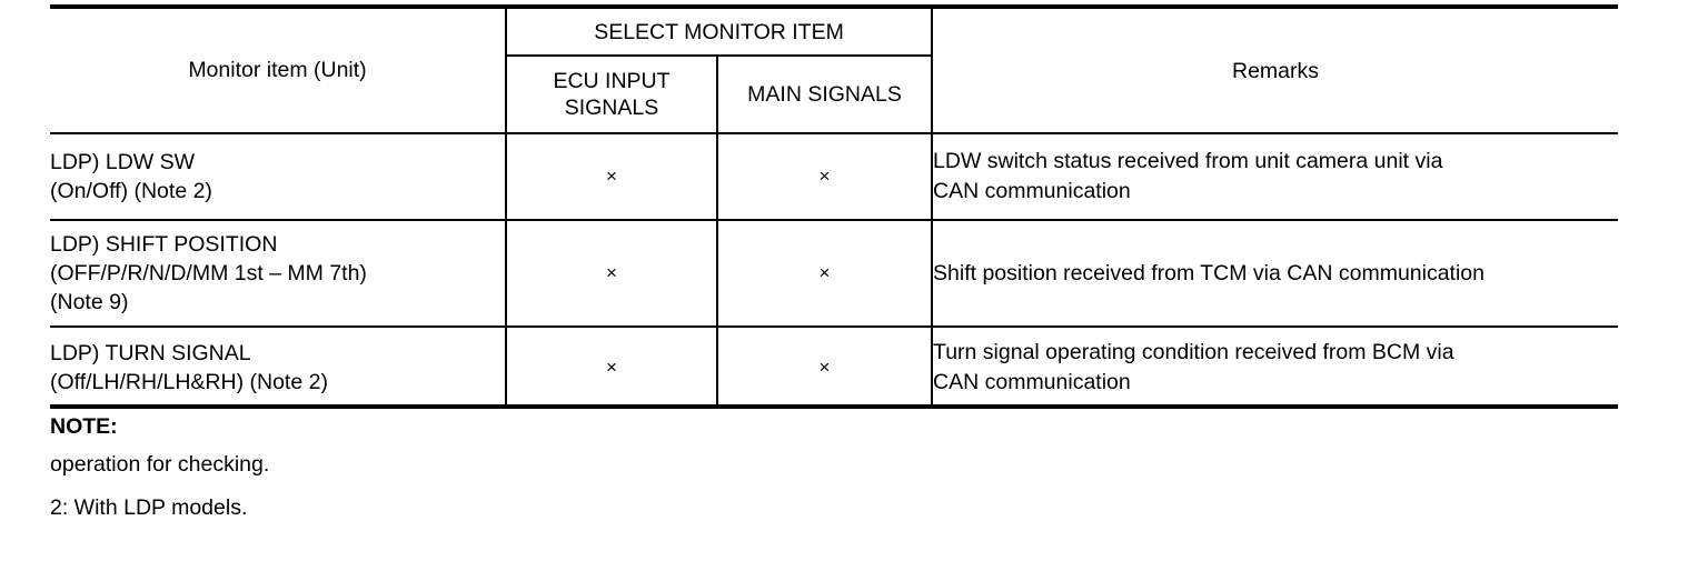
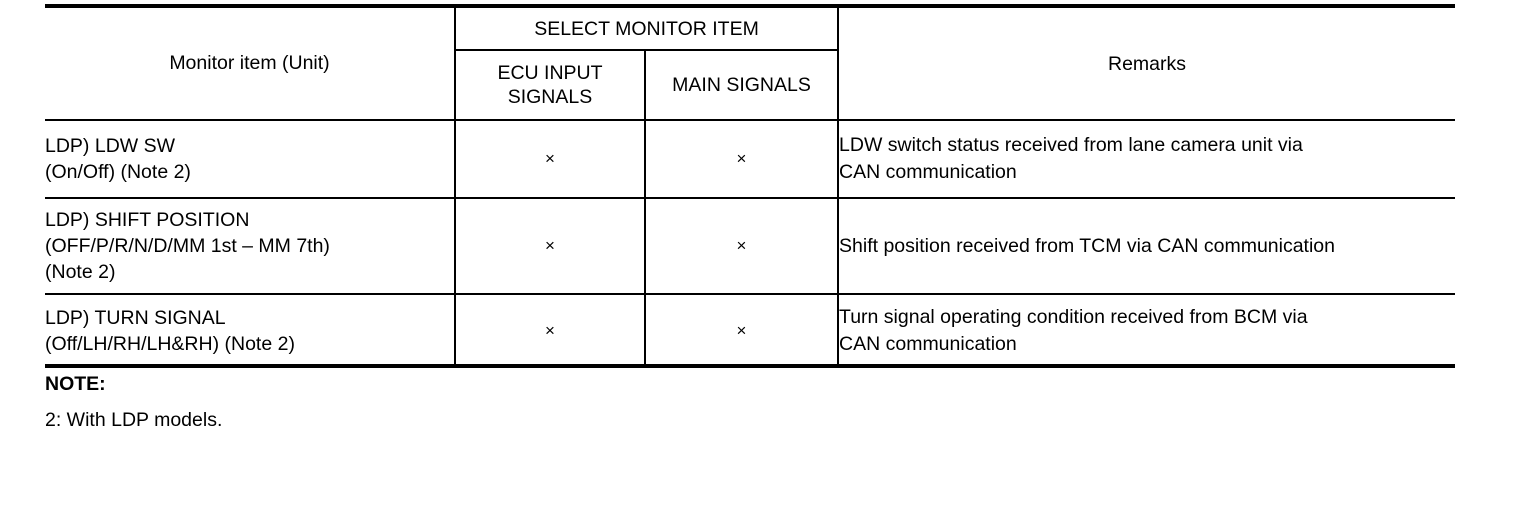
  Monitor item (Unit)	SELECT MONITOR ITEM	Remarks
  ECU INPUT SIGNALS	MAIN SIGNALS
- LDP) LDW SW (On/Off) (Note 2)	×	×	LDW switch status received from unit camera unit via CAN communication
+ LDP) LDW SW (On/Off) (Note 2)	×	×	LDW switch status received from lane camera unit via CAN communication
- LDP) SHIFT POSITION (OFF/P/R/N/D/MM 1st – MM 7th) (Note 9)	×	×	Shift position received from TCM via CAN communication
+ LDP) SHIFT POSITION (OFF/P/R/N/D/MM 1st – MM 7th) (Note 2)	×	×	Shift position received from TCM via CAN communication
  LDP) TURN SIGNAL (Off/LH/RH/LH&RH) (Note 2)	×	×	Turn signal operating condition received from BCM via CAN communication
  NOTE:
- operation for checking.
  2: With LDP models.
